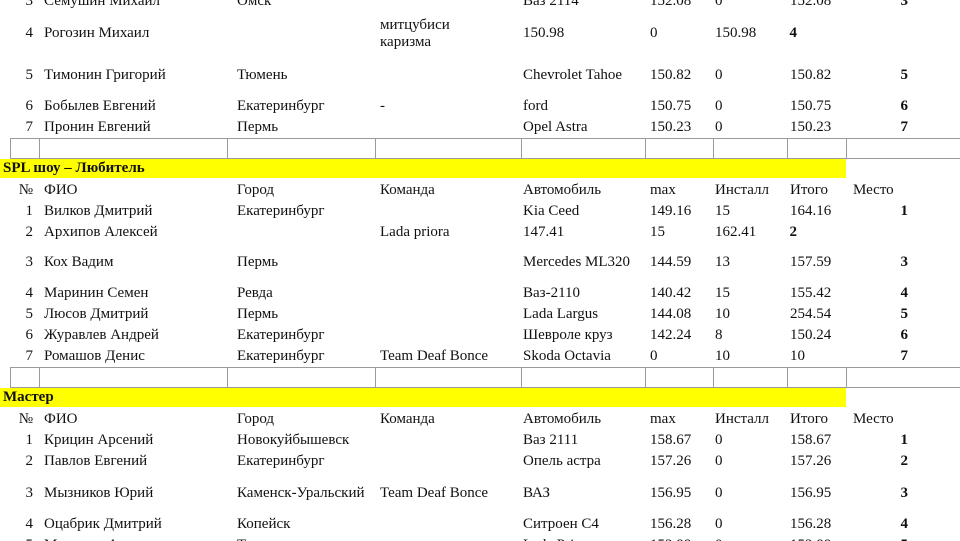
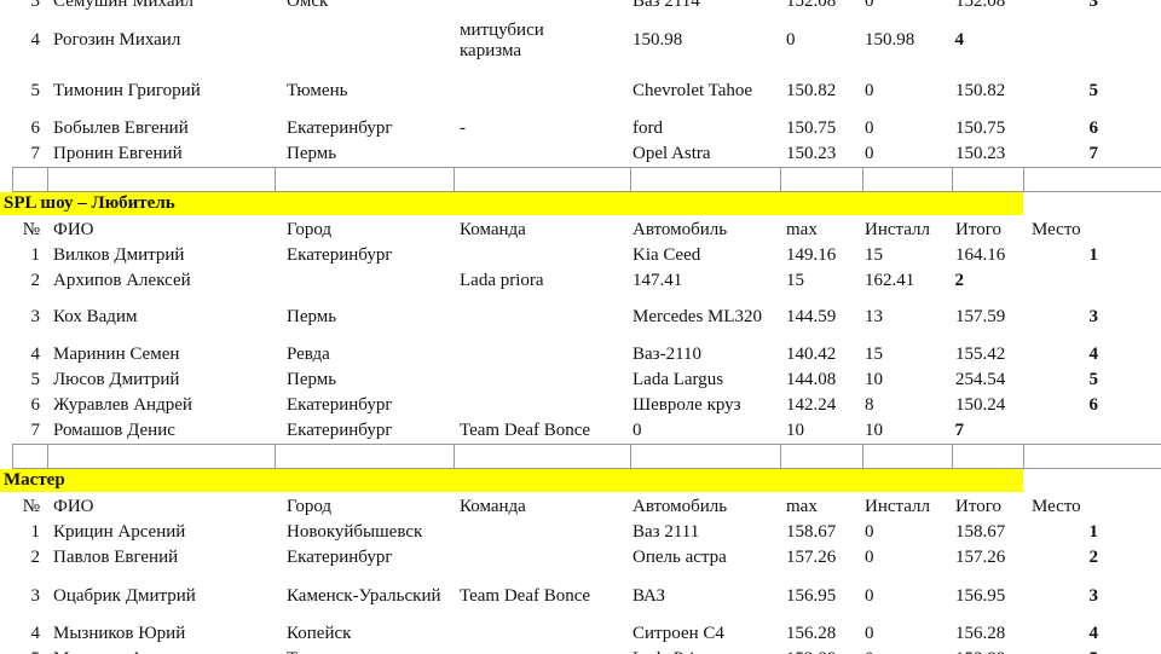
  3
  Семушин Михаил
  Омск
  Ваз 2114
  152.08
  0
  152.08
  3
  4
  Рогозин Михаил
  митцубиси каризма
  150.98
  0
  150.98
  4
  5
  Тимонин Григорий
  Тюмень
  Chevrolet Tahoe
  150.82
  0
  150.82
  5
  6
  Бобылев Евгений
  Екатеринбург
  -
  ford
  150.75
  0
  150.75
  6
  7
  Пронин Евгений
  Пермь
  Opel Astra
  150.23
  0
  150.23
  7
  SPL шоу – Любитель
  №
  ФИО
  Город
  Команда
  Автомобиль
  max
  Инсталл
  Итого
  Место
  1
  Вилков Дмитрий
  Екатеринбург
  Kia Ceed
  149.16
  15
  164.16
  1
  2
  Архипов Алексей
  Lada priora
  147.41
  15
  162.41
  2
  3
  Кох Вадим
  Пермь
  Mercedes ML320
  144.59
  13
  157.59
  3
  4
  Маринин Семен
  Ревда
  Ваз-2110
  140.42
  15
  155.42
  4
  5
  Люсов Дмитрий
  Пермь
  Lada Largus
  144.08
  10
  254.54
  5
  6
  Журавлев Андрей
  Екатеринбург
  Шевроле круз
  142.24
  8
  150.24
  6
  7
  Ромашов Денис
  Екатеринбург
  Team Deaf Bonce
- Skoda Octavia
  0
  10
  10
  7
  Мастер
  №
  ФИО
  Город
  Команда
  Автомобиль
  max
  Инсталл
  Итого
  Место
  1
  Крицин Арсений
  Новокуйбышевск
  Ваз 2111
  158.67
  0
  158.67
  1
  2
  Павлов Евгений
  Екатеринбург
  Опель астра
  157.26
  0
  157.26
  2
  3
- Мызников Юрий
+ Оцабрик Дмитрий
  Каменск-Уральский
  Team Deaf Bonce
  ВАЗ
  156.95
  0
  156.95
  3
  4
- Оцабрик Дмитрий
+ Мызников Юрий
  Копейск
  Ситроен С4
  156.28
  0
  156.28
  4
